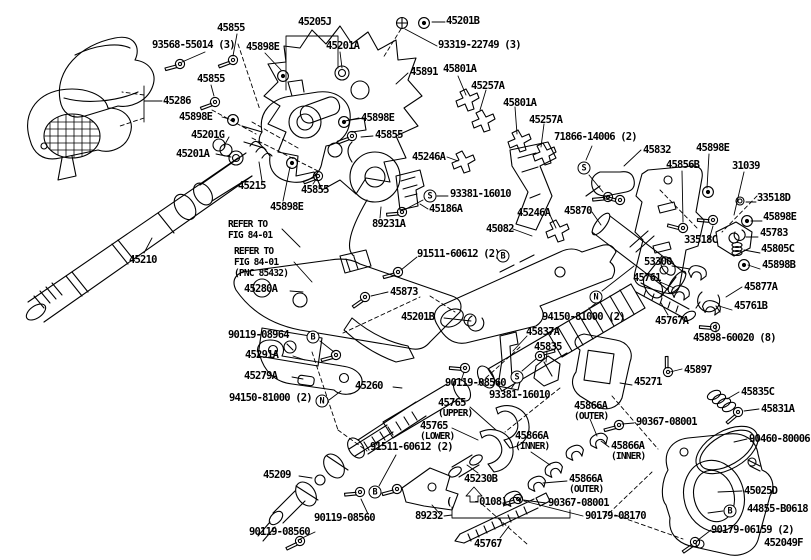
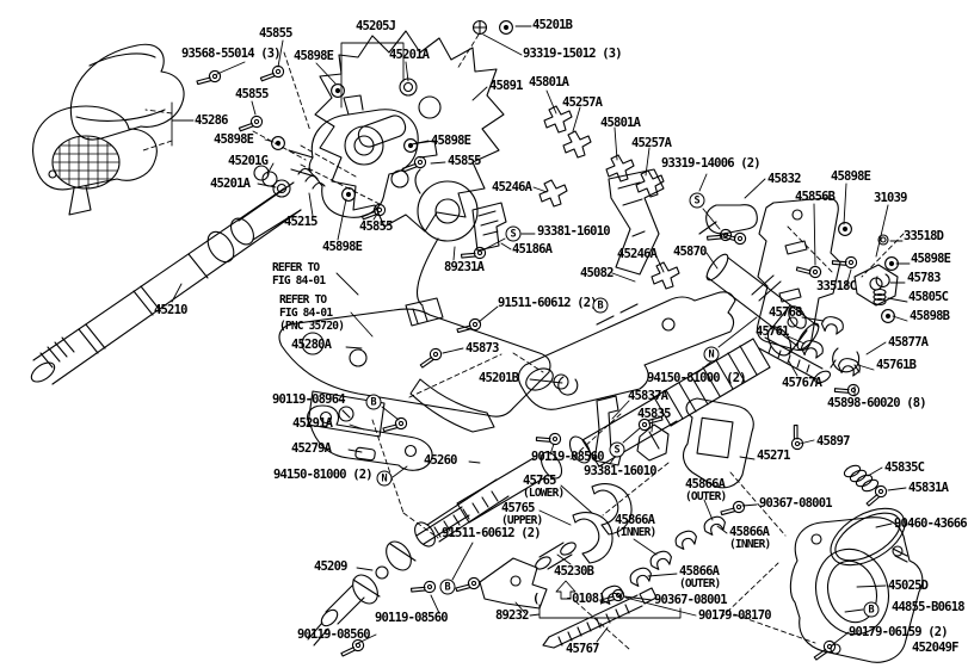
  45855
  93568-55014 (3)
  45898E
  45205J
  45201A
  45201B
- 93319-22749 (3)
+ 93319-15012 (3)
  45891
  45801A
  45855
  45286
  45898E
  45201G
  45201A
  45257A
  45801A
  45257A
- 71866-14006 (2)
+ 93319-14006 (2)
  45832
  45898E
  45856B
  31039
  33518D
  45898E
  45783
  45805C
  45898B
  33518C
- 53300
+ 45768
  45761
  45215
  45855
  45898E
  45246A
  93381-16010
  45186A
  89231A
  45246A
  45870
  45082
  45210
  REFER TO
  FIG 84-01
  REFER TO
  FIG 84-01
- (PNC 85432)
+ (PNC 35720)
  91511-60612 (2
  45280A
  45873
  45201B
  90119-08964
  45291A
  45279A
  94150-81000 (2)
  45260
  90119-08560
  93381-16010
  45765
- (UPPER)
+ (LOWER)
  45765
- (LOWER)
+ (UPPER)
  94150-81000 (2)
  45837A
  45835
  45271
  45897
  45898-60020 (8)
  45767A
  45761B
  45877A
  45835C
  45831A
  45866A
  (OUTER)
  90367-08001
  45866A
  (INNER)
  45866A
  (INNER)
  45866A
  (OUTER)
  90367-08001
  90179-08170
- 90460-80006
+ 90460-43666
  45025D
  44855-B0618
  90179-06159 (2)
  452049F
  45209
  91511-60612 (2)
  90119-08560
  90119-08560
  45230B
  ( -0108)
  89232
  45767
  45898E
  45855
  S
  S
  S
  B
  B
  B
  B
  N
  N
